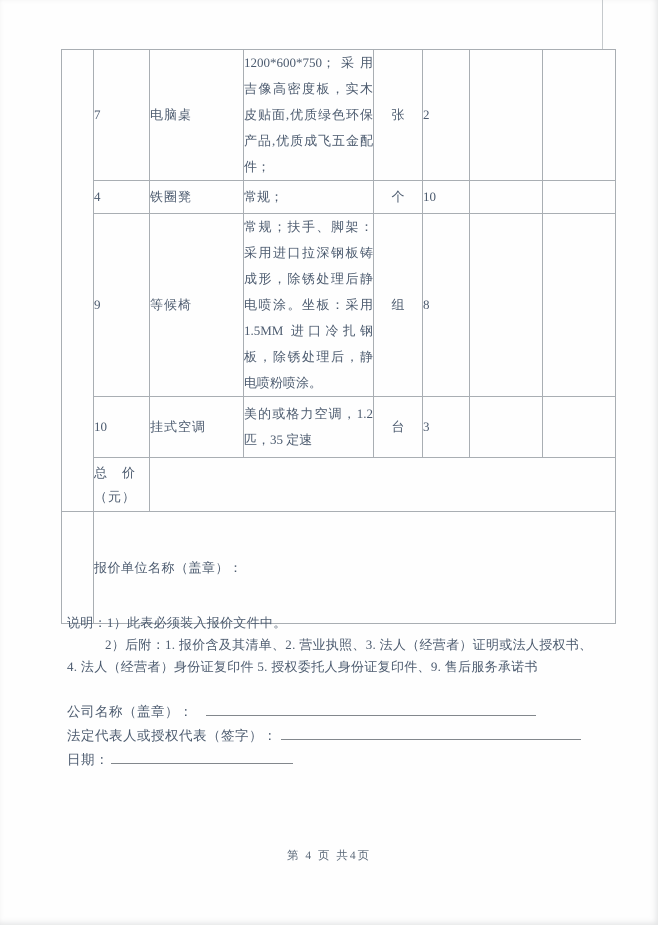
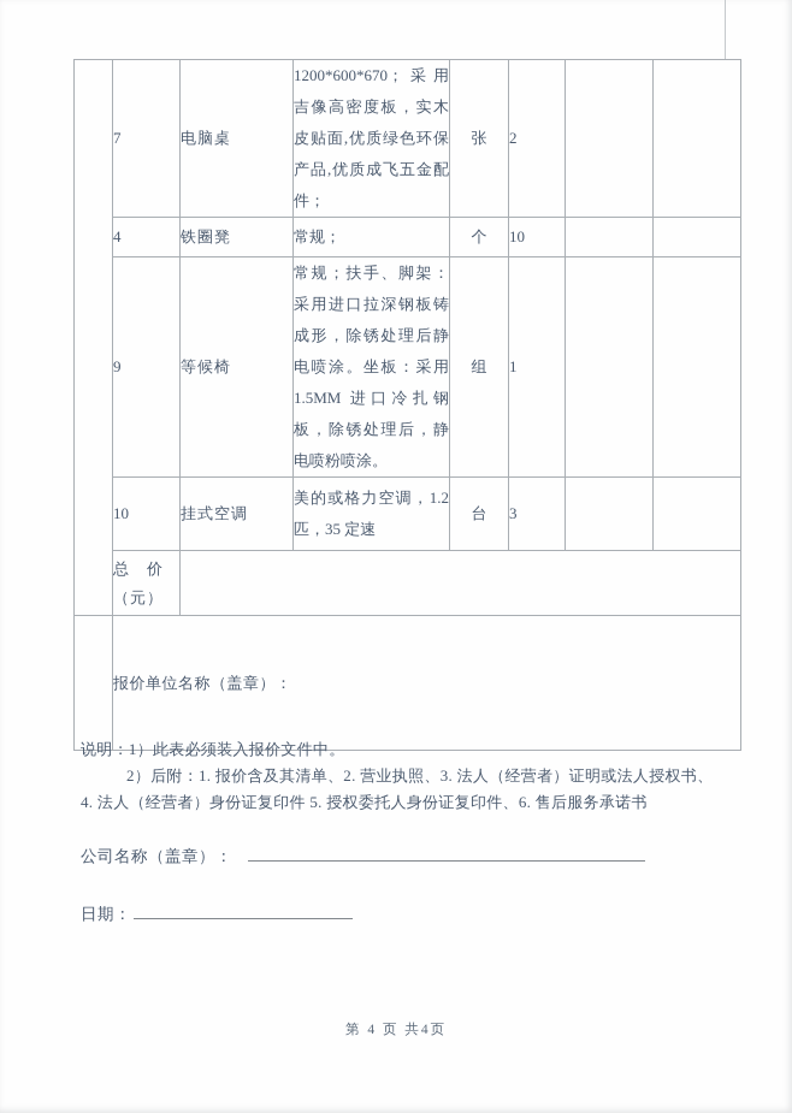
- 	7	电脑桌	1200*600*750；采用吉像高密度板，实木皮贴面,优质绿色环保产品,优质成飞五金配件；	张	2
+ 	7	电脑桌	1200*600*670；采用吉像高密度板，实木皮贴面,优质绿色环保产品,优质成飞五金配件；	张	2
  4	铁圈凳	常规；	个	10
- 9	等候椅	常规；扶手、脚架：采用进口拉深钢板铸成形，除锈处理后静电喷涂。坐板：采用 1.5MM 进口冷扎钢板，除锈处理后，静电喷粉喷涂。	组	8
+ 9	等候椅	常规；扶手、脚架：采用进口拉深钢板铸成形，除锈处理后静电喷涂。坐板：采用 1.5MM 进口冷扎钢板，除锈处理后，静电喷粉喷涂。	组	1
  10	挂式空调	美的或格力空调，1.2 匹，35 定速	台	3
  总 价 （元）
  	报价单位名称（盖章）：
  说明：1）此表必须装入报价文件中。
  2）后附：1. 报价含及其清单、2. 营业执照、3. 法人（经营者）证明或法人授权书、
- 4. 法人（经营者）身份证复印件 5. 授权委托人身份证复印件、9. 售后服务承诺书
+ 4. 法人（经营者）身份证复印件 5. 授权委托人身份证复印件、6. 售后服务承诺书
  公司名称（盖章）：
- 法定代表人或授权代表（签字）：
  日期：
  第 4 页 共4页
